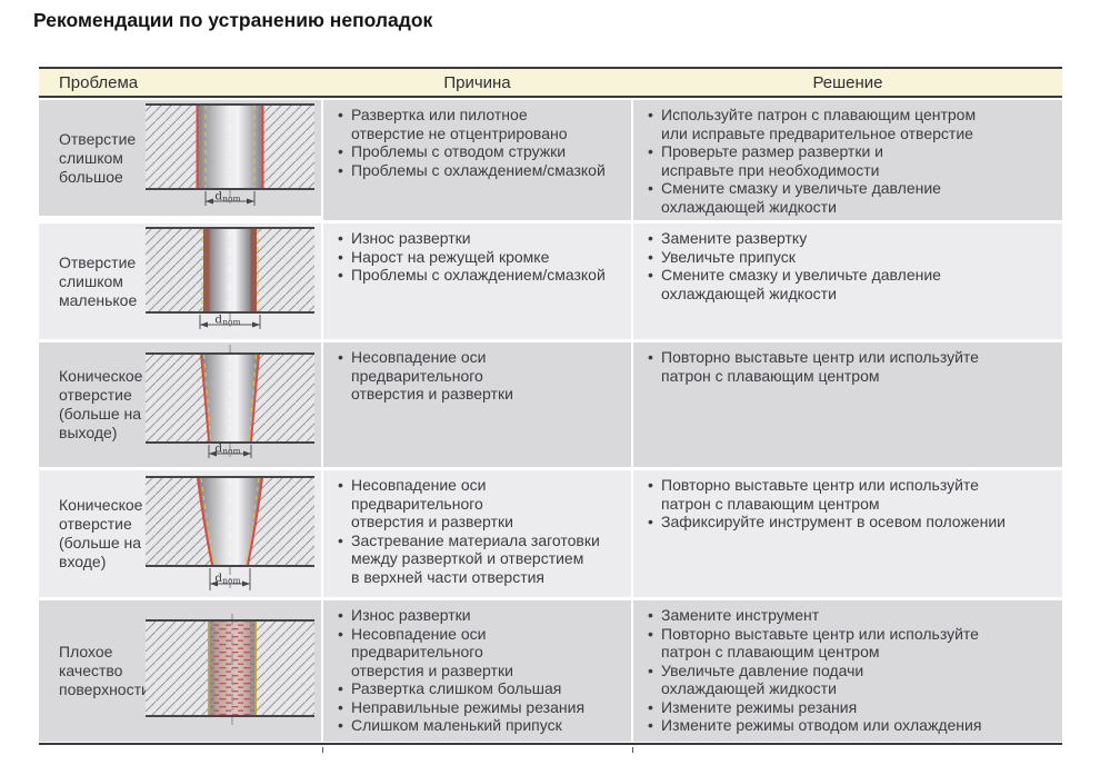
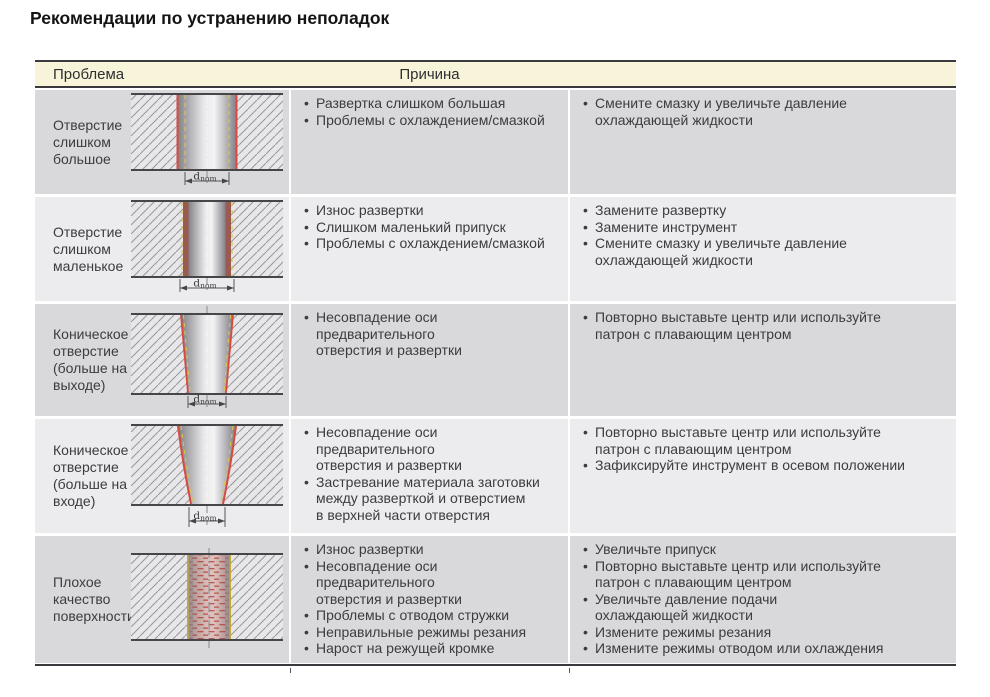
  Рекомендации по устранению неполадок
  Проблема
  Причина
- Решение
  Отверстие
  слишком
  большое
  dnom
- Развертка или пилотное
- отверстие не отцентрировано
- Проблемы с отводом стружки
+ Развертка слишком большая
  Проблемы с охлаждением/смазкой
- Используйте патрон с плавающим центром
- или исправьте предварительное отверстие
- Проверьте размер развертки и
- исправьте при необходимости
  Смените смазку и увеличьте давление
  охлаждающей жидкости
  Отверстие
  слишком
  маленькое
  dnom
  Износ развертки
- Нарост на режущей кромке
+ Слишком маленький припуск
  Проблемы с охлаждением/смазкой
  Замените развертку
- Увеличьте припуск
+ Замените инструмент
  Смените смазку и увеличьте давление
  охлаждающей жидкости
  Коническое
  отверстие
  (больше на
  выходе)
  dnom
  Несовпадение оси
  предварительного
  отверстия и развертки
  Повторно выставьте центр или используйте
  патрон с плавающим центром
  Коническое
  отверстие
  (больше на
  входе)
  dnom
  Несовпадение оси
  предварительного
  отверстия и развертки
  Застревание материала заготовки
  между разверткой и отверстием
  в верхней части отверстия
  Повторно выставьте центр или используйте
  патрон с плавающим центром
  Зафиксируйте инструмент в осевом положении
  Плохое
  качество
  поверхности
  Износ развертки
  Несовпадение оси
  предварительного
  отверстия и развертки
- Развертка слишком большая
+ Проблемы с отводом стружки
  Неправильные режимы резания
- Слишком маленький припуск
+ Нарост на режущей кромке
- Замените инструмент
+ Увеличьте припуск
  Повторно выставьте центр или используйте
  патрон с плавающим центром
  Увеличьте давление подачи
  охлаждающей жидкости
  Измените режимы резания
  Измените режимы отводом или охлаждения
